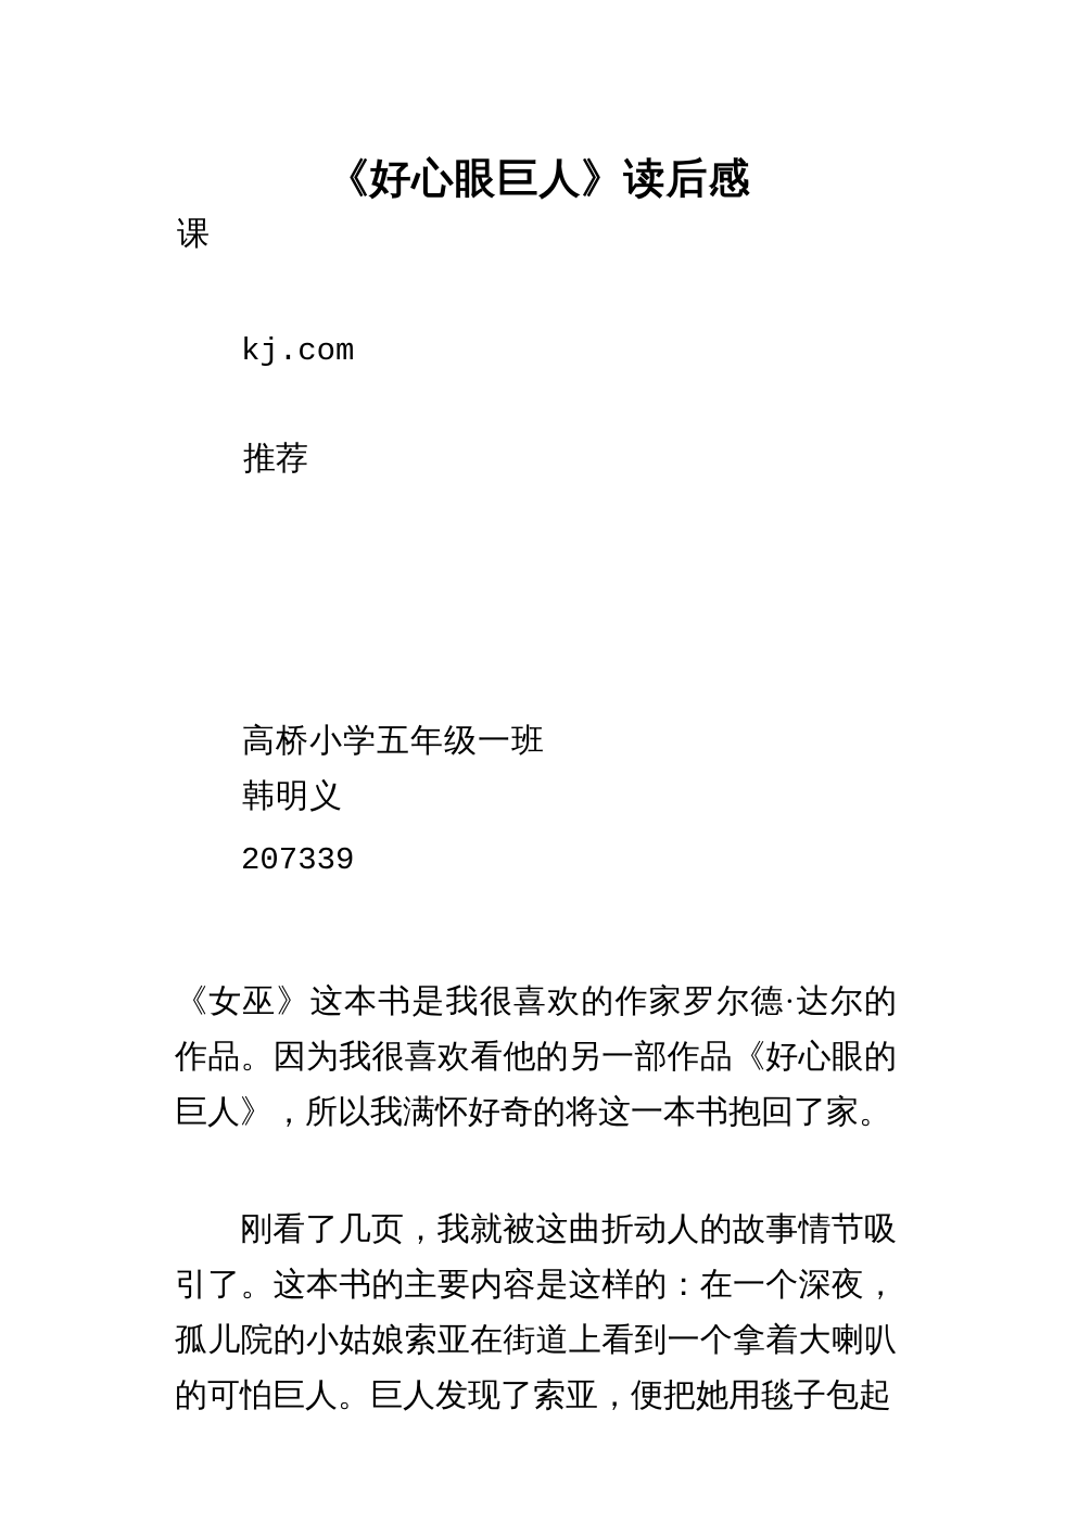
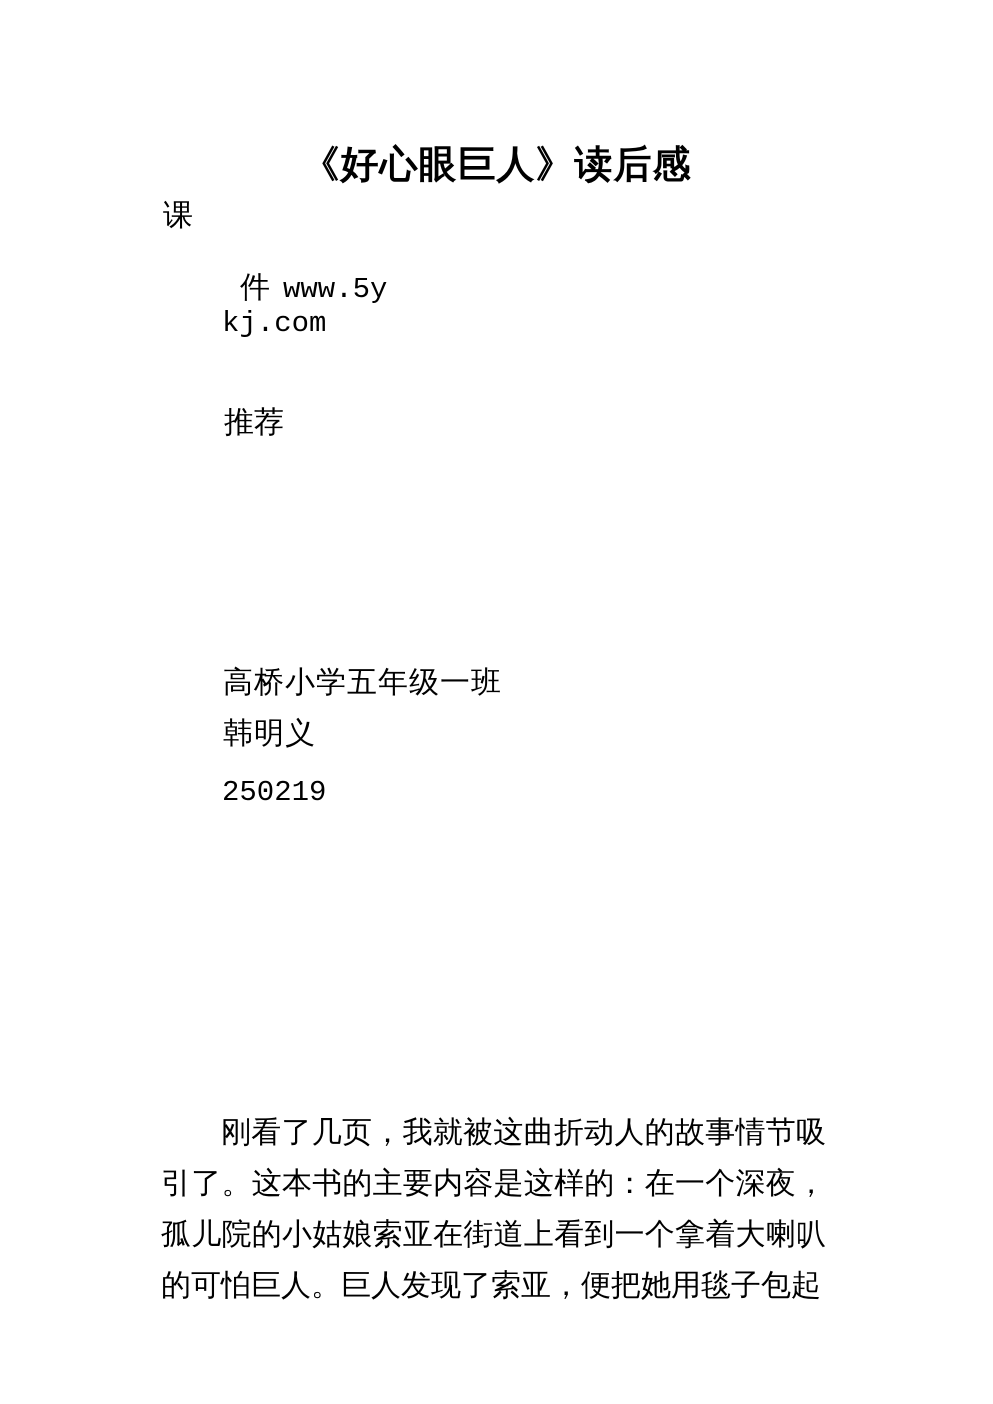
  《好心眼巨人》读后感
  课
+ 件 www.5y
  kj.com
  推荐
  高桥小学五年级一班
  韩明义
- 207339
+ 250219
- 《女巫》这本书是我很喜欢的作家罗尔德·达尔的作品。因为我很喜欢看他的另一部作品《好心眼的巨人》，所以我满怀好奇的将这一本书抱回了家。
  刚看了几页，我就被这曲折动人的故事情节吸引了。这本书的主要内容是这样的：在一个深夜，孤儿院的小姑娘索亚在街道上看到一个拿着大喇叭的可怕巨人。巨人发现了索亚，便把她用毯子包起
